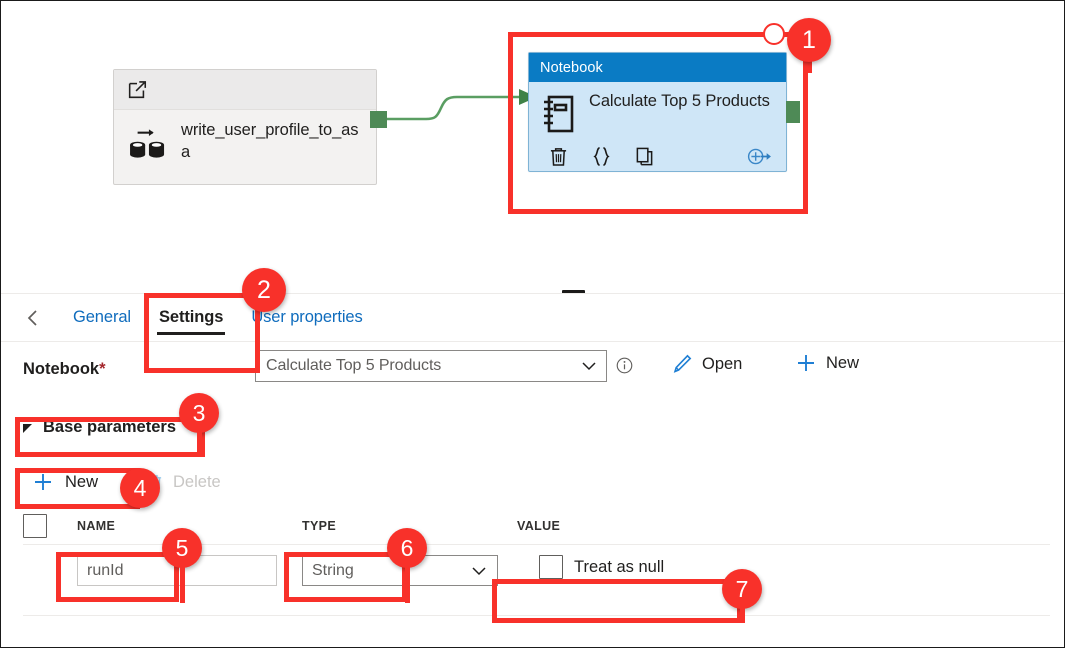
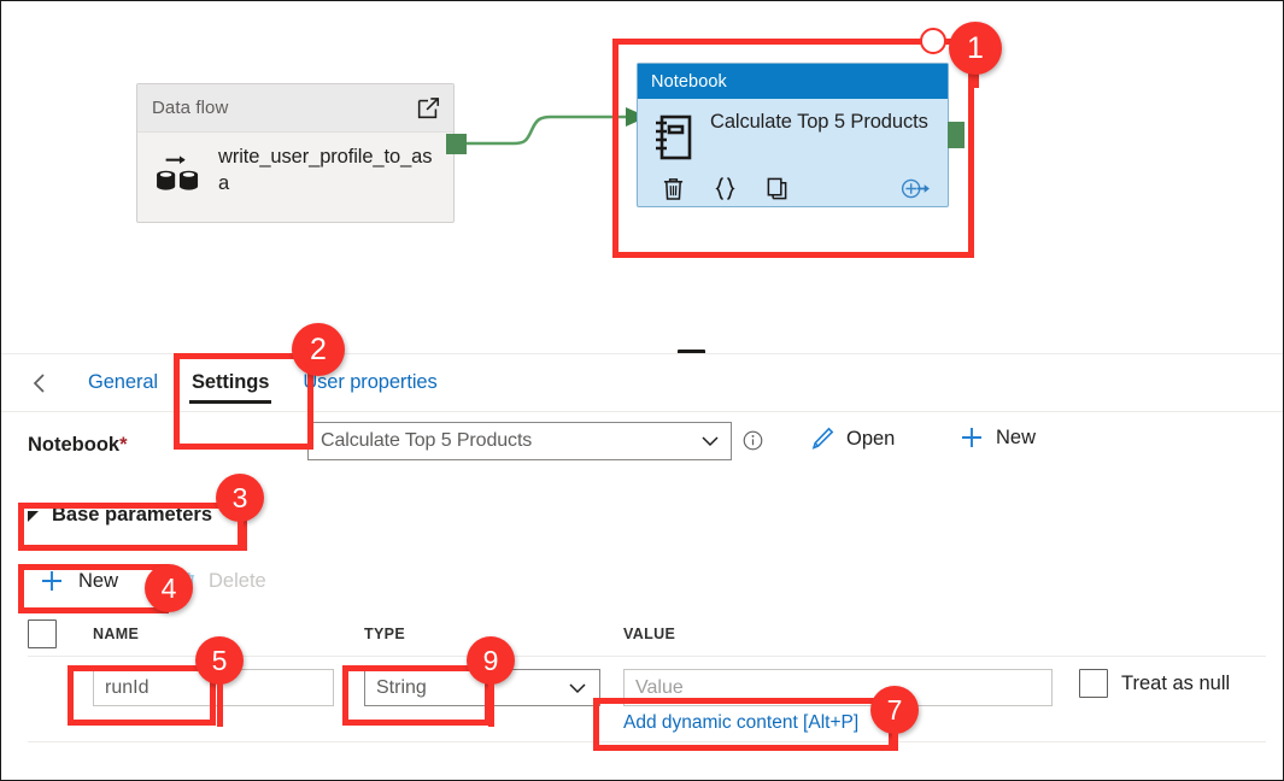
+ Data flow
  write_user_profile_to_asa
  Notebook
  Calculate Top 5 Products
  General
  Settings
  User properties
  Notebook*
  Calculate Top 5 Products
  Open
  New
  Base parameters
  New
  Delete
  NAME
  TYPE
  VALUE
  runId
  String
+ Value
+ Add dynamic content [Alt+P]
  Treat as null
  1
  2
  3
  4
  5
- 6
+ 9
  7
